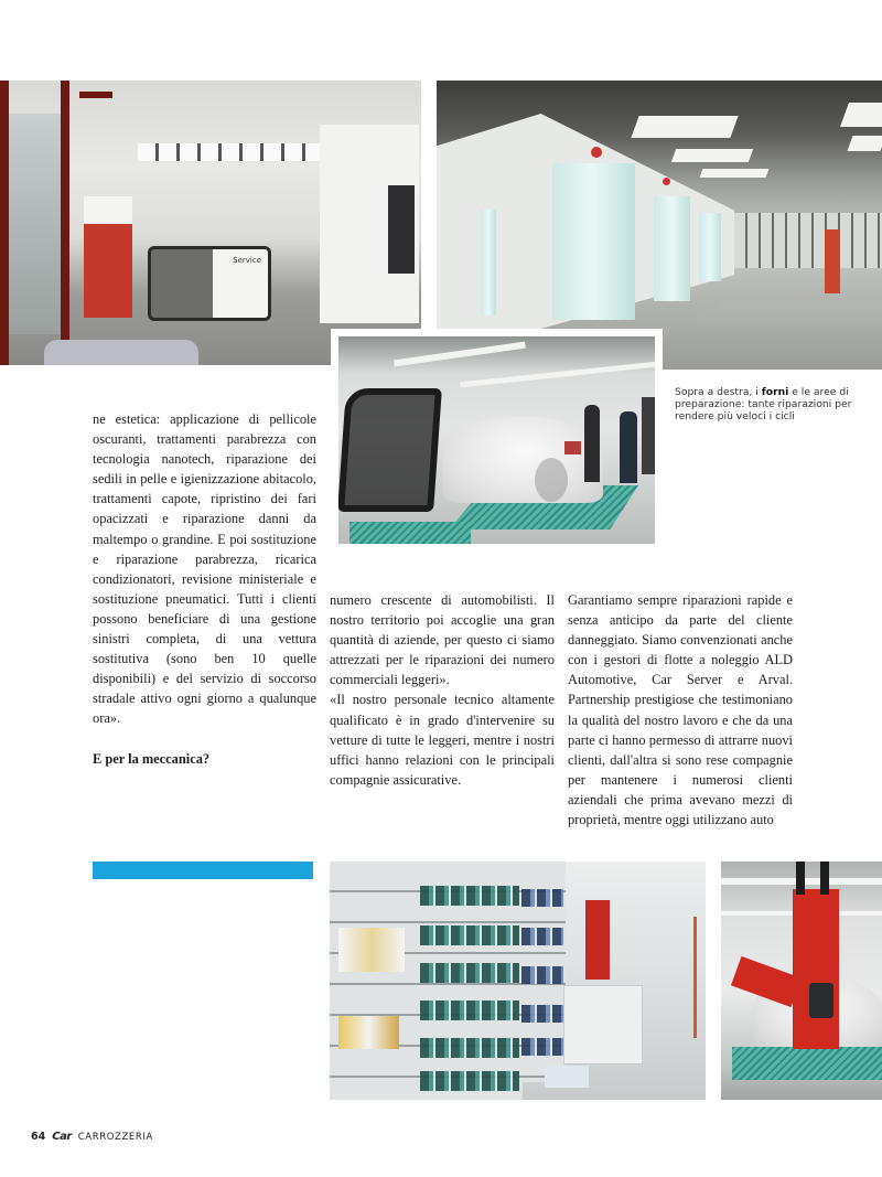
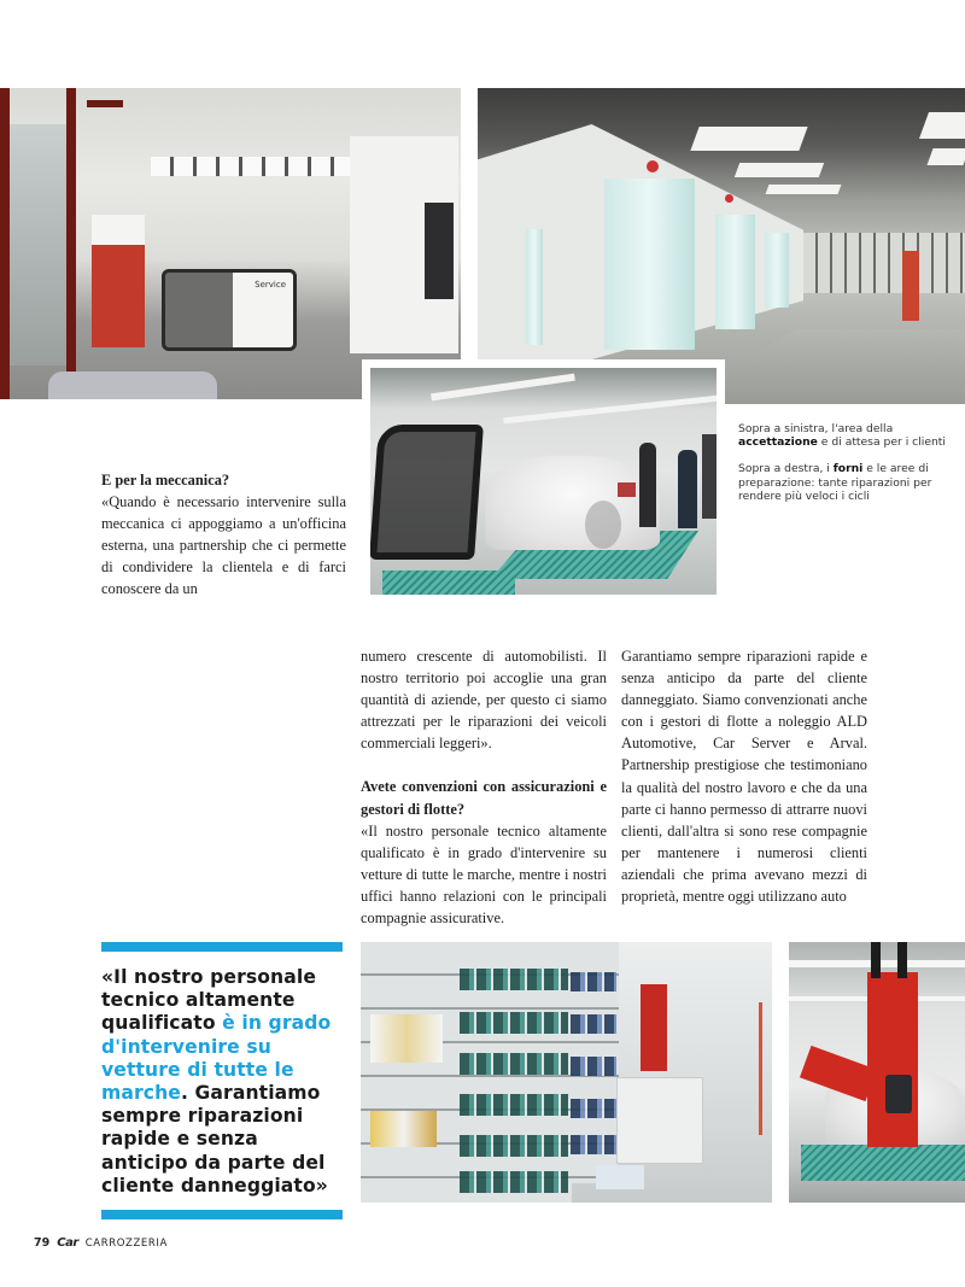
  Service
+ Sopra a sinistra, l'area della accettazione e di attesa per i clienti
  Sopra a destra, i forni e le aree di preparazione: tante riparazioni per rendere più veloci i cicli
- ne estetica: applicazione di pellicole oscuranti, trattamenti parabrezza con tecnologia nanotech, riparazione dei sedili in pelle e igienizzazione abitacolo, trattamenti capote, ripristino dei fari opacizzati e riparazione danni da maltempo o grandine. E poi sostituzione e riparazione parabrezza, ricarica condizionatori, revisione ministeriale e sostituzione pneumatici. Tutti i clienti possono beneficiare di una gestione sinistri completa, di una vettura sostitutiva (sono ben 10 quelle disponibili) e del servizio di soccorso stradale attivo ogni giorno a qualunque ora».
  E per la meccanica?
+ «Quando è necessario intervenire sulla meccanica ci appoggiamo a un'officina esterna, una partnership che ci permette di condividere la clientela e di farci conoscere da un
- numero crescente di automobilisti. Il nostro territorio poi accoglie una gran quantità di aziende, per questo ci siamo attrezzati per le riparazioni dei numero commerciali leggeri».
+ numero crescente di automobilisti. Il nostro territorio poi accoglie una gran quantità di aziende, per questo ci siamo attrezzati per le riparazioni dei veicoli commerciali leggeri».
+ Avete convenzioni con assicurazioni e gestori di flotte?
- «Il nostro personale tecnico altamente qualificato è in grado d'intervenire su vetture di tutte le leggeri, mentre i nostri uffici hanno relazioni con le principali compagnie assicurative.
+ «Il nostro personale tecnico altamente qualificato è in grado d'intervenire su vetture di tutte le marche, mentre i nostri uffici hanno relazioni con le principali compagnie assicurative.
  Garantiamo sempre riparazioni rapide e senza anticipo da parte del cliente danneggiato. Siamo convenzionati anche con i gestori di flotte a noleggio ALD Automotive, Car Server e Arval. Partnership prestigiose che testimoniano la qualità del nostro lavoro e che da una parte ci hanno permesso di attrarre nuovi clienti, dall'altra si sono rese compagnie per mantenere i numerosi clienti aziendali che prima avevano mezzi di proprietà, mentre oggi utilizzano auto
+ «Il nostro personale tecnico altamente qualificato è in grado d'intervenire su vetture di tutte le marche. Garantiamo sempre riparazioni rapide e senza anticipo da parte del cliente danneggiato»
- 64
+ 79
  Car
  CARROZZERIA
